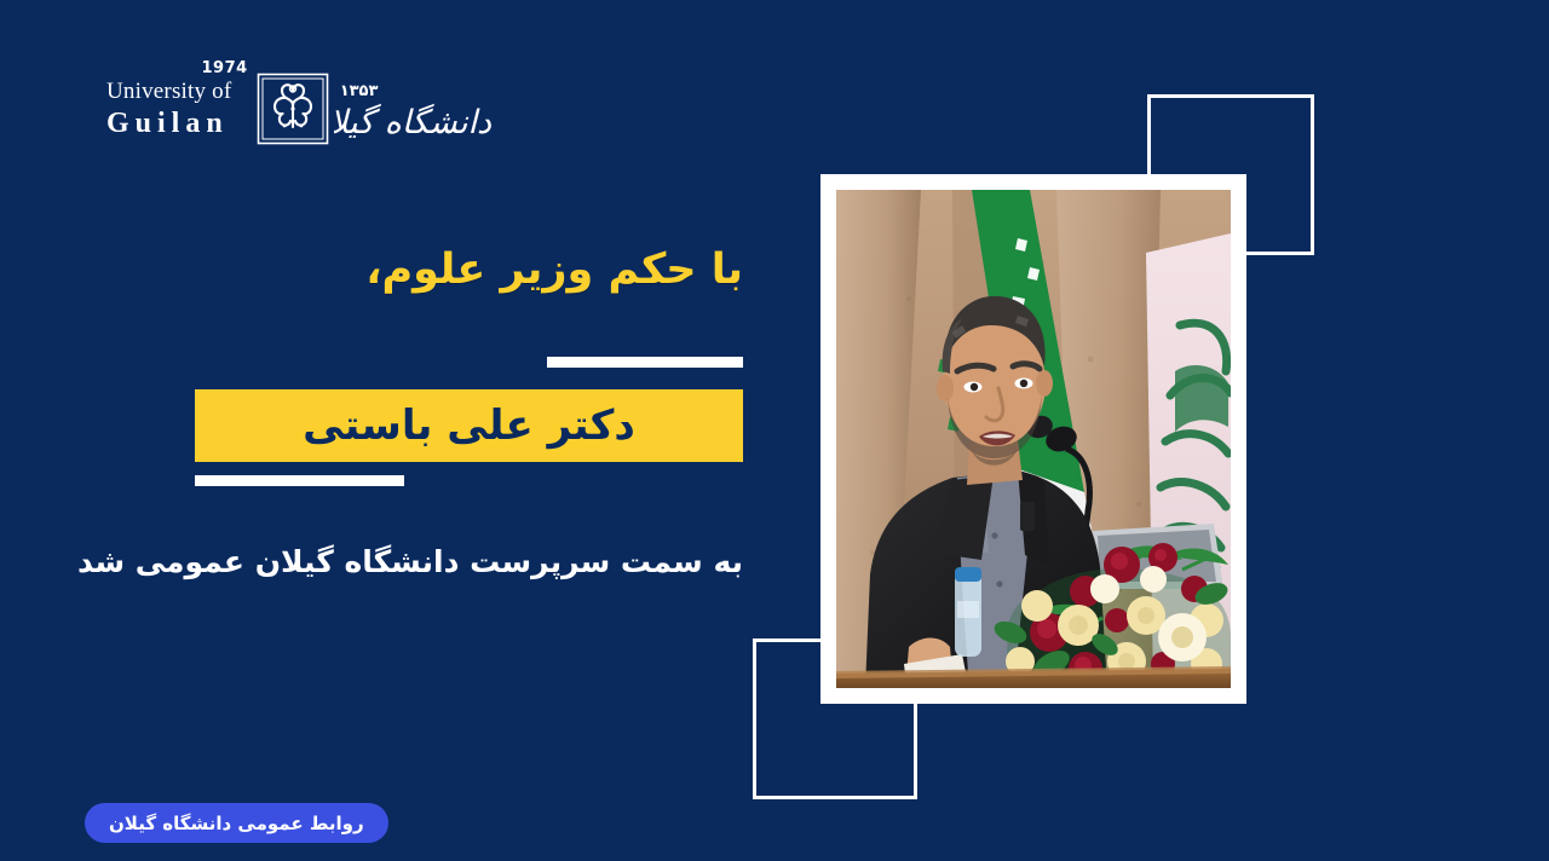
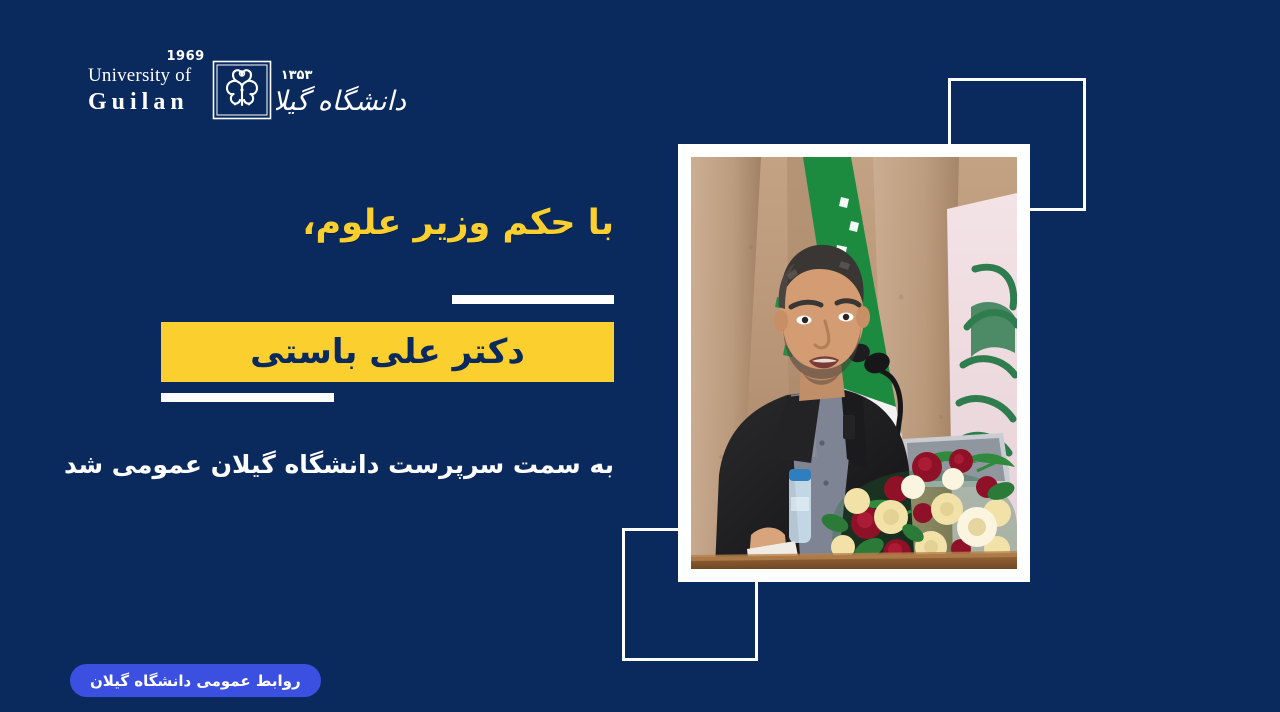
- 1974
+ 1969
  University of
  Guilan
  ۱۳۵۳
  دانشگاه گیلا
  با حکم وزیر علوم،
  دکتر علی باستی
  به سمت سرپرست دانشگاه گیلان عمومی شد
  روابط عمومی دانشگاه گیلان
